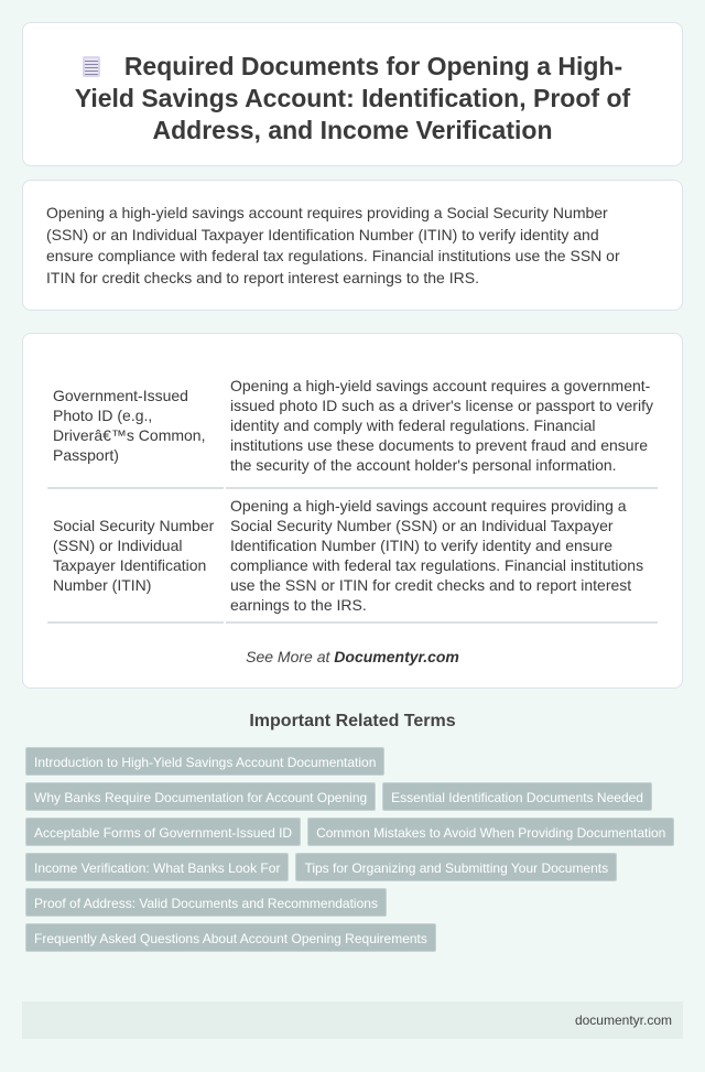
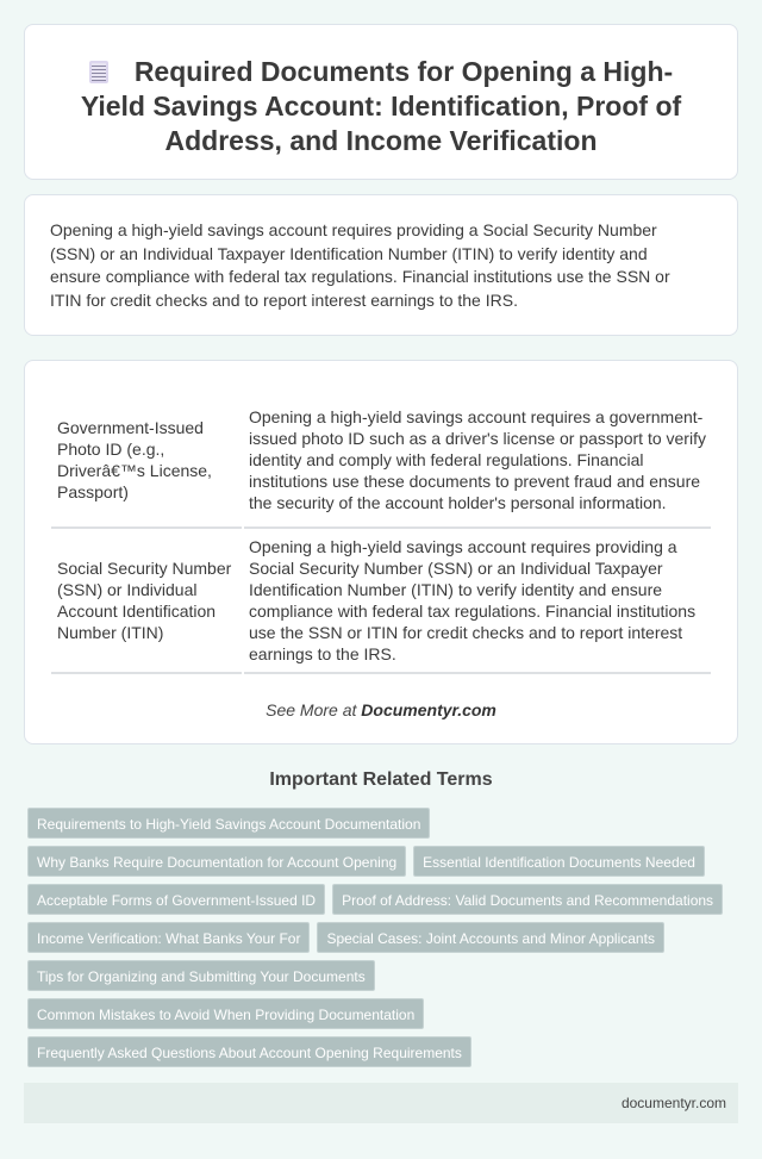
  Required Documents for Opening a High-Yield Savings Account: Identification, Proof of Address, and Income Verification
  Opening a high-yield savings account requires providing a Social Security Number (SSN) or an Individual Taxpayer Identification Number (ITIN) to verify identity and ensure compliance with federal tax regulations. Financial institutions use the SSN or ITIN for credit checks and to report interest earnings to the IRS.
- Government-Issued Photo ID (e.g., Driverâ€™s Common, Passport)	Opening a high-yield savings account requires a government-issued photo ID such as a driver's license or passport to verify identity and comply with federal regulations. Financial institutions use these documents to prevent fraud and ensure the security of the account holder's personal information.
+ Government-Issued Photo ID (e.g., Driverâ€™s License, Passport)	Opening a high-yield savings account requires a government-issued photo ID such as a driver's license or passport to verify identity and comply with federal regulations. Financial institutions use these documents to prevent fraud and ensure the security of the account holder's personal information.
- Social Security Number (SSN) or Individual Taxpayer Identification Number (ITIN)	Opening a high-yield savings account requires providing a Social Security Number (SSN) or an Individual Taxpayer Identification Number (ITIN) to verify identity and ensure compliance with federal tax regulations. Financial institutions use the SSN or ITIN for credit checks and to report interest earnings to the IRS.
+ Social Security Number (SSN) or Individual Account Identification Number (ITIN)	Opening a high-yield savings account requires providing a Social Security Number (SSN) or an Individual Taxpayer Identification Number (ITIN) to verify identity and ensure compliance with federal tax regulations. Financial institutions use the SSN or ITIN for credit checks and to report interest earnings to the IRS.
  See More at Documentyr.com
  Important Related Terms
- Introduction to High-Yield Savings Account Documentation
+ Requirements to High-Yield Savings Account Documentation
  Why Banks Require Documentation for Account Opening
  Essential Identification Documents Needed
  Acceptable Forms of Government-Issued ID
- Common Mistakes to Avoid When Providing Documentation
+ Proof of Address: Valid Documents and Recommendations
- Income Verification: What Banks Look For
+ Income Verification: What Banks Your For
+ Special Cases: Joint Accounts and Minor Applicants
  Tips for Organizing and Submitting Your Documents
- Proof of Address: Valid Documents and Recommendations
+ Common Mistakes to Avoid When Providing Documentation
  Frequently Asked Questions About Account Opening Requirements
  documentyr.com
